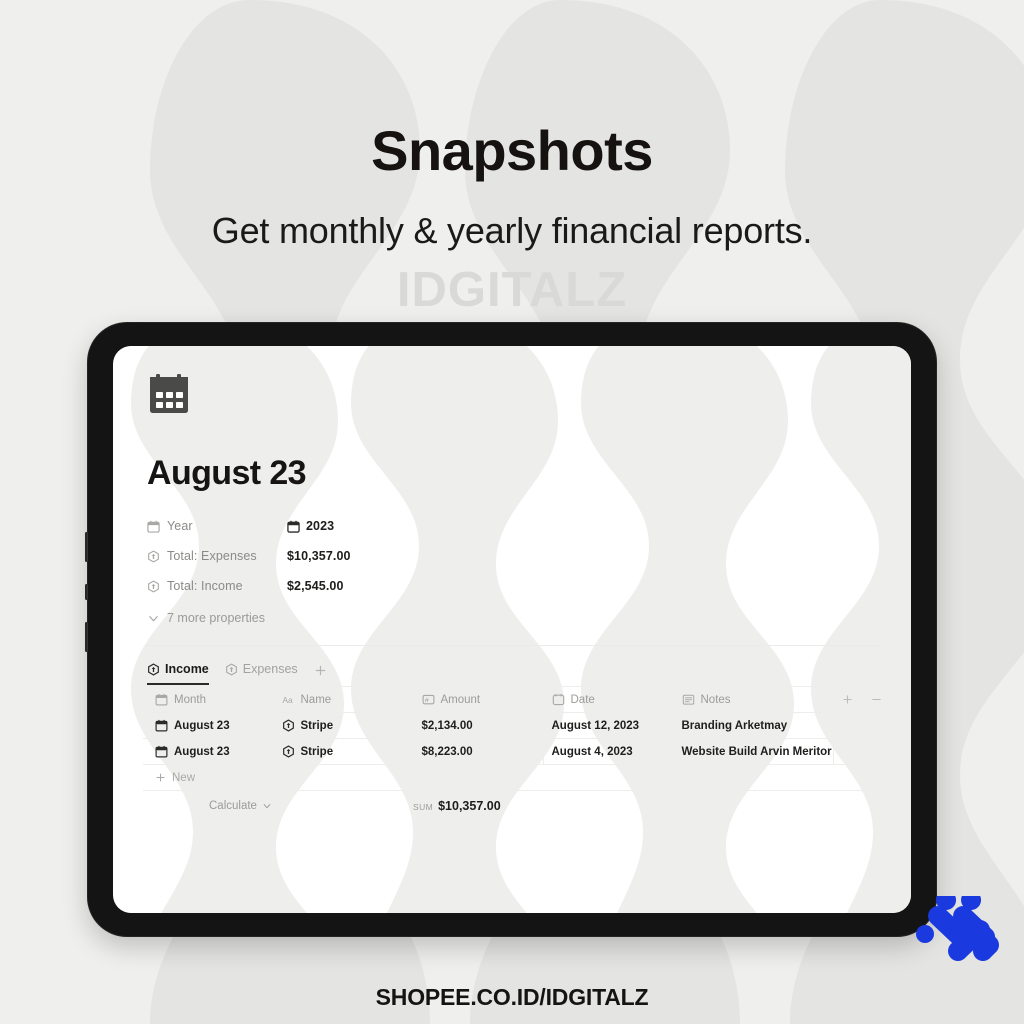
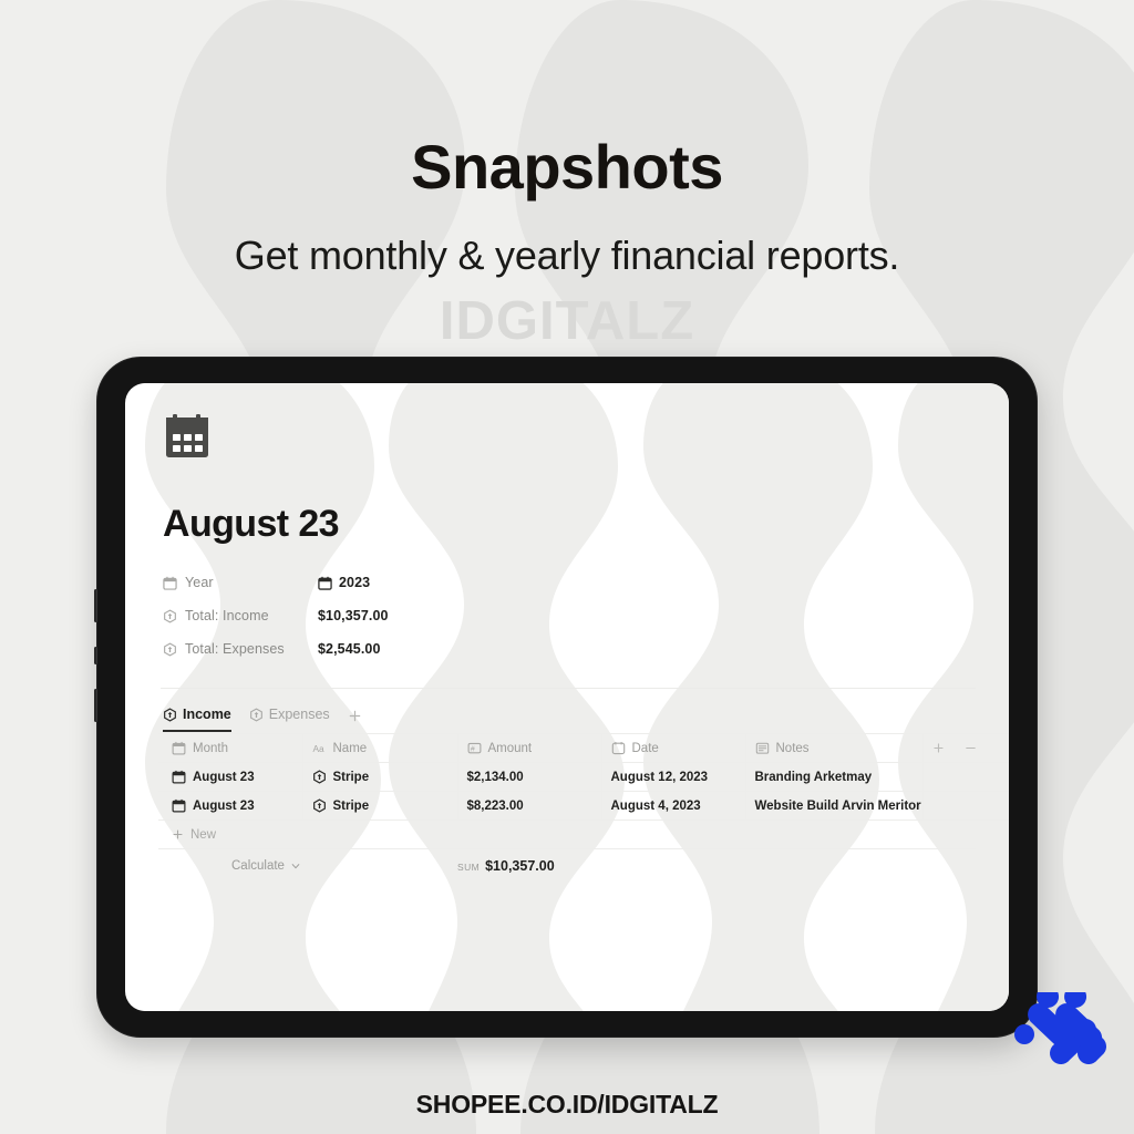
  Snapshots
  Get monthly & yearly financial reports.
  August 23
  Year
  2023
- Total: Expenses
+ Total: Income
  $10,357.00
- Total: Income
+ Total: Expenses
  $2,545.00
- 7 more properties
  Income
  Expenses
  Month	Aa Name	Amount	Date	Notes
  August 23	Stripe	$2,134.00	August 12, 2023	Branding Arketmay
  August 23	Stripe	$8,223.00	August 4, 2023	Website Build Arvin Meritor
  New
  Calculate
  SUM
  $10,357.00
  SHOPEE.CO.ID/IDGITALZ
